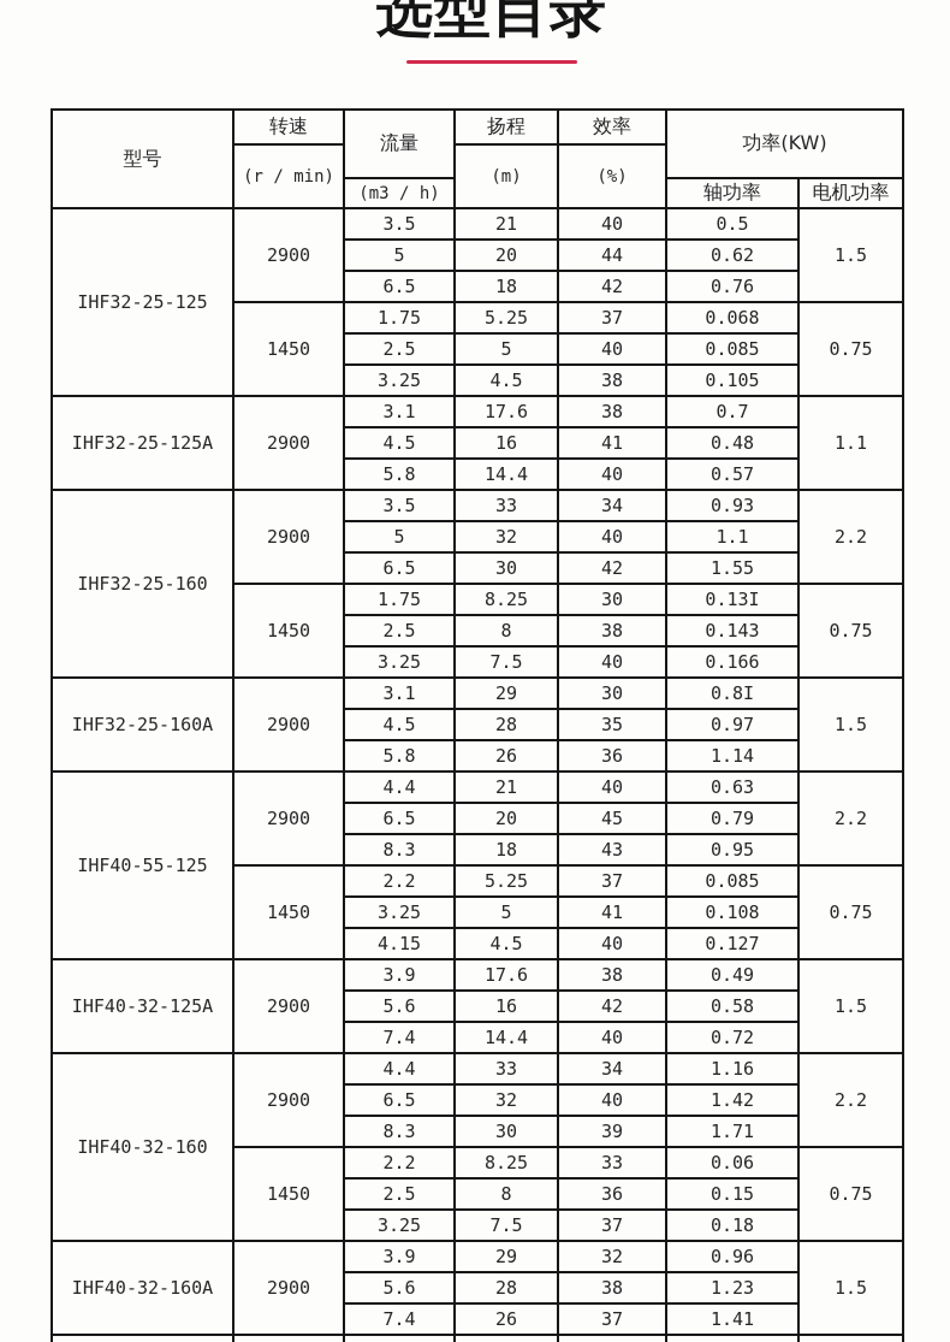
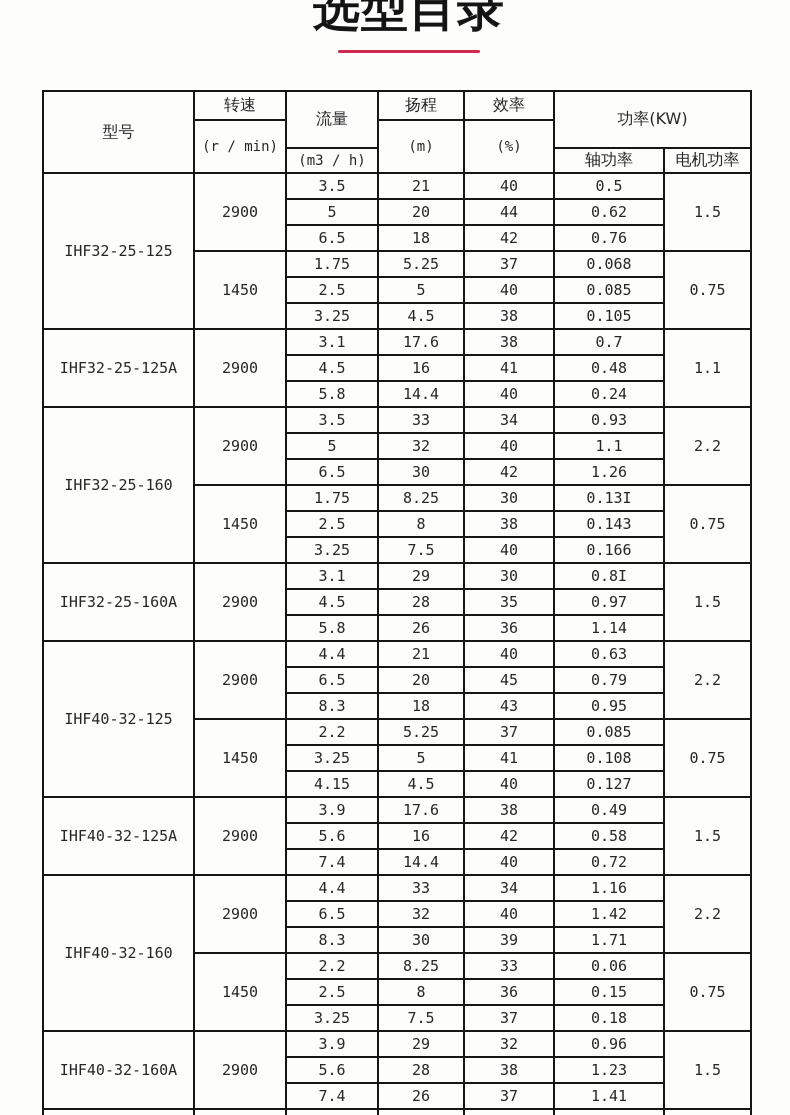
  选型目录
  型号	转速	流量	扬程	效率	功率(KW)
  (r / min)	(m)	(%)
  (m3 / h)	轴功率	电机功率
  IHF32-25-125	2900	3.5	21	40	0.5	1.5
  5	20	44	0.62
  6.5	18	42	0.76
  1450	1.75	5.25	37	0.068	0.75
  2.5	5	40	0.085
  3.25	4.5	38	0.105
  IHF32-25-125A	2900	3.1	17.6	38	0.7	1.1
  4.5	16	41	0.48
- 5.8	14.4	40	0.57
+ 5.8	14.4	40	0.24
  IHF32-25-160	2900	3.5	33	34	0.93	2.2
  5	32	40	1.1
- 6.5	30	42	1.55
+ 6.5	30	42	1.26
  1450	1.75	8.25	30	0.13I	0.75
  2.5	8	38	0.143
  3.25	7.5	40	0.166
  IHF32-25-160A	2900	3.1	29	30	0.8I	1.5
  4.5	28	35	0.97
  5.8	26	36	1.14
- IHF40-55-125	2900	4.4	21	40	0.63	2.2
+ IHF40-32-125	2900	4.4	21	40	0.63	2.2
  6.5	20	45	0.79
  8.3	18	43	0.95
  1450	2.2	5.25	37	0.085	0.75
  3.25	5	41	0.108
  4.15	4.5	40	0.127
  IHF40-32-125A	2900	3.9	17.6	38	0.49	1.5
  5.6	16	42	0.58
  7.4	14.4	40	0.72
  IHF40-32-160	2900	4.4	33	34	1.16	2.2
  6.5	32	40	1.42
  8.3	30	39	1.71
  1450	2.2	8.25	33	0.06	0.75
  2.5	8	36	0.15
  3.25	7.5	37	0.18
  IHF40-32-160A	2900	3.9	29	32	0.96	1.5
  5.6	28	38	1.23
  7.4	26	37	1.41
